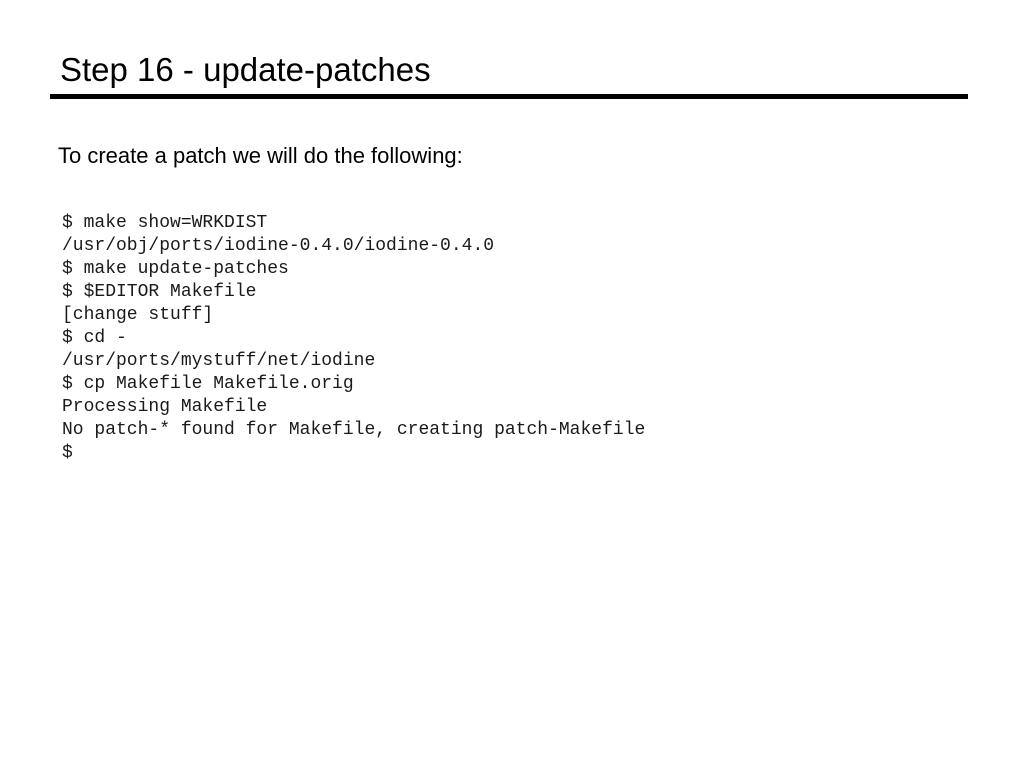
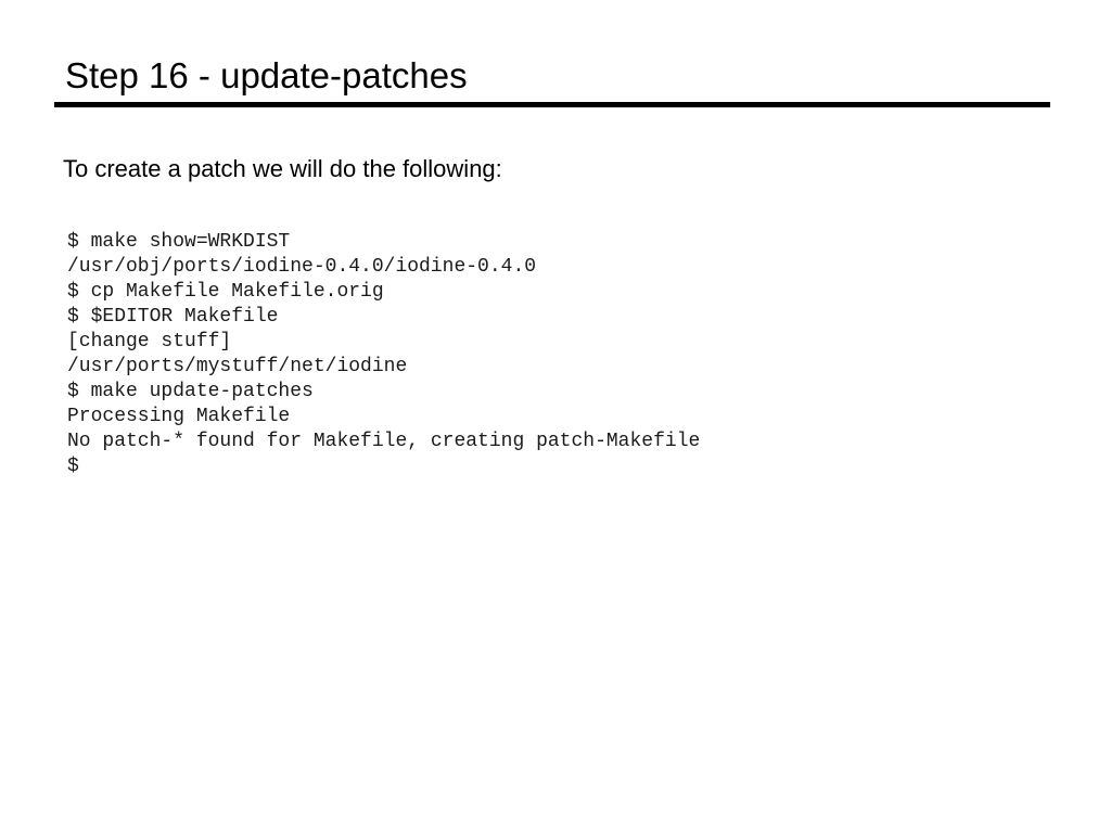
  Step 16 - update-patches
  To create a patch we will do the following:
  $ make show=WRKDIST
  /usr/obj/ports/iodine-0.4.0/iodine-0.4.0
- $ make update-patches
+ $ cp Makefile Makefile.orig
  $ $EDITOR Makefile
  [change stuff]
- $ cd -
  /usr/ports/mystuff/net/iodine
- $ cp Makefile Makefile.orig
+ $ make update-patches
  Processing Makefile
  No patch-* found for Makefile, creating patch-Makefile
  $
